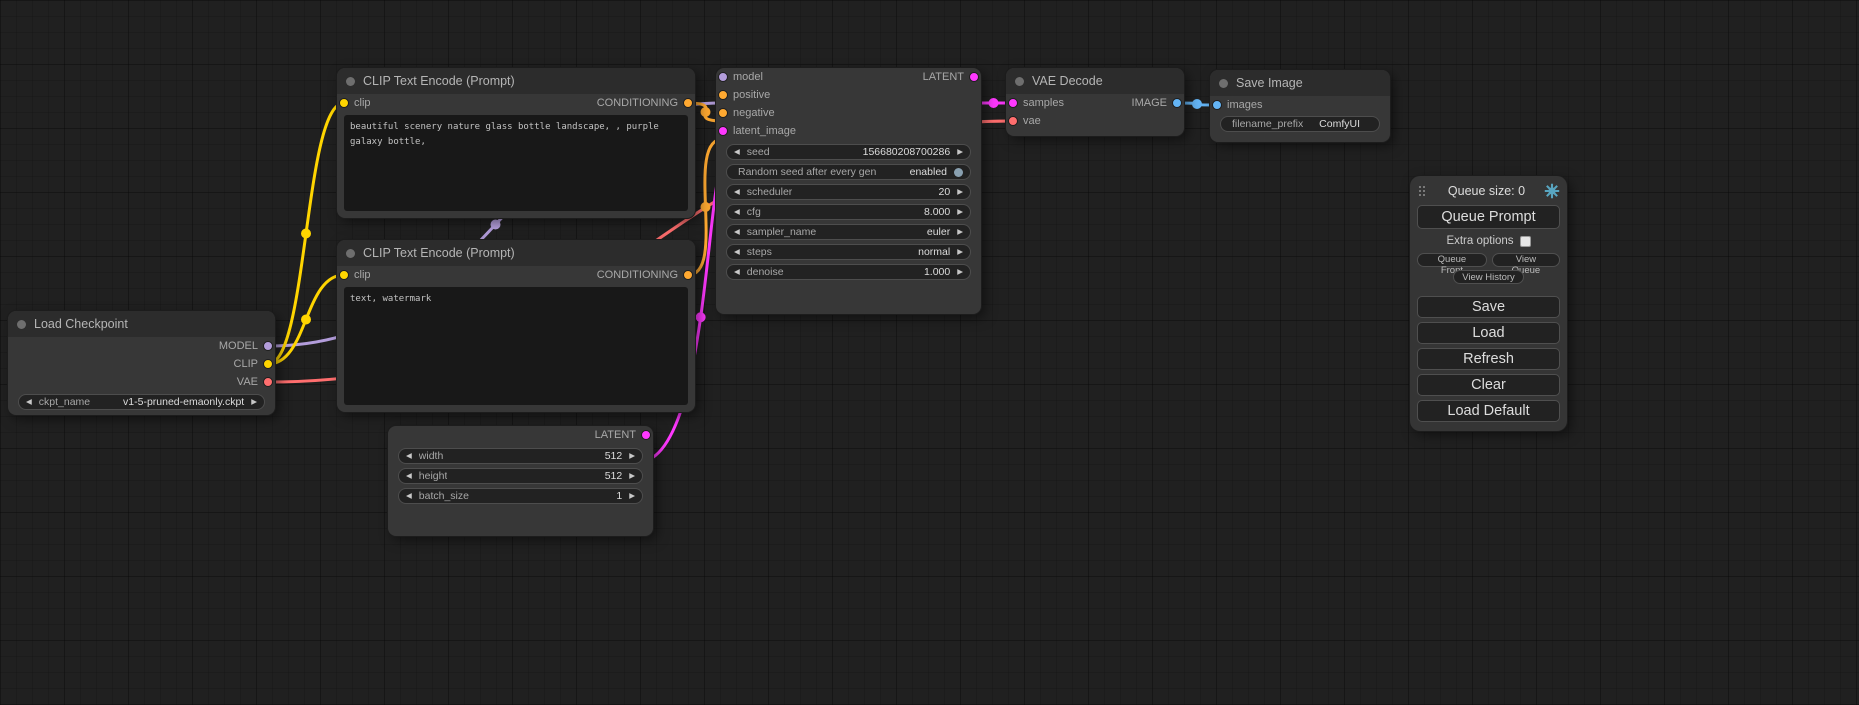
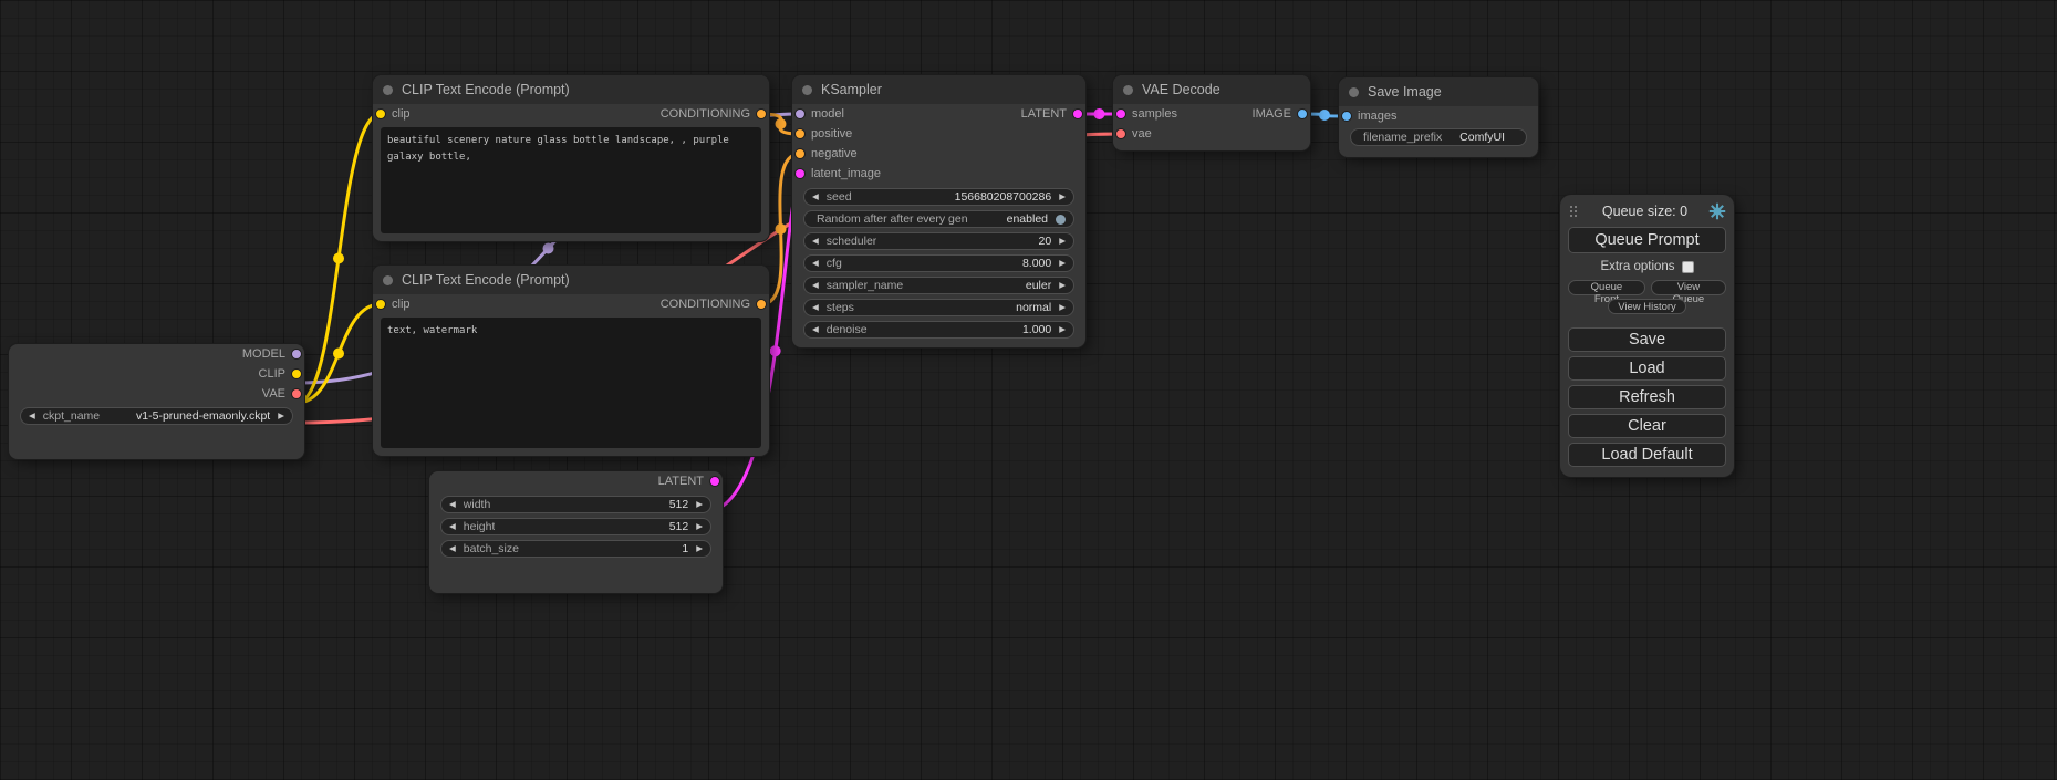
- Load Checkpoint
  MODEL
  CLIP
  VAE
  ◀
  ckpt_name
  v1-5-pruned-emaonly.ckpt
  ▶
  CLIP Text Encode (Prompt)
  clip
  CONDITIONING
  beautiful scenery nature glass bottle landscape, , purple galaxy bottle,
  CLIP Text Encode (Prompt)
  clip
  CONDITIONING
  text, watermark
  LATENT
  ◀
  width
  512
  ▶
  ◀
  height
  512
  ▶
  ◀
  batch_size
  1
  ▶
+ KSampler
  model
  LATENT
  positive
  negative
  latent_image
  ◀
  seed
  156680208700286
  ▶
- Random seed after every gen
+ Random after after every gen
  enabled
  ◀
  scheduler
  20
  ▶
  ◀
  cfg
  8.000
  ▶
  ◀
  sampler_name
  euler
  ▶
  ◀
  steps
  normal
  ▶
  ◀
  denoise
  1.000
  ▶
  VAE Decode
  samples
  IMAGE
  vae
  Save Image
  images
  filename_prefix
  ComfyUI
  Queue size: 0
  Queue Prompt
  Extra options
  Queue Fro
  View ueue
  View History
  Save
  Load
  Refresh
  Clear
  Load Default
